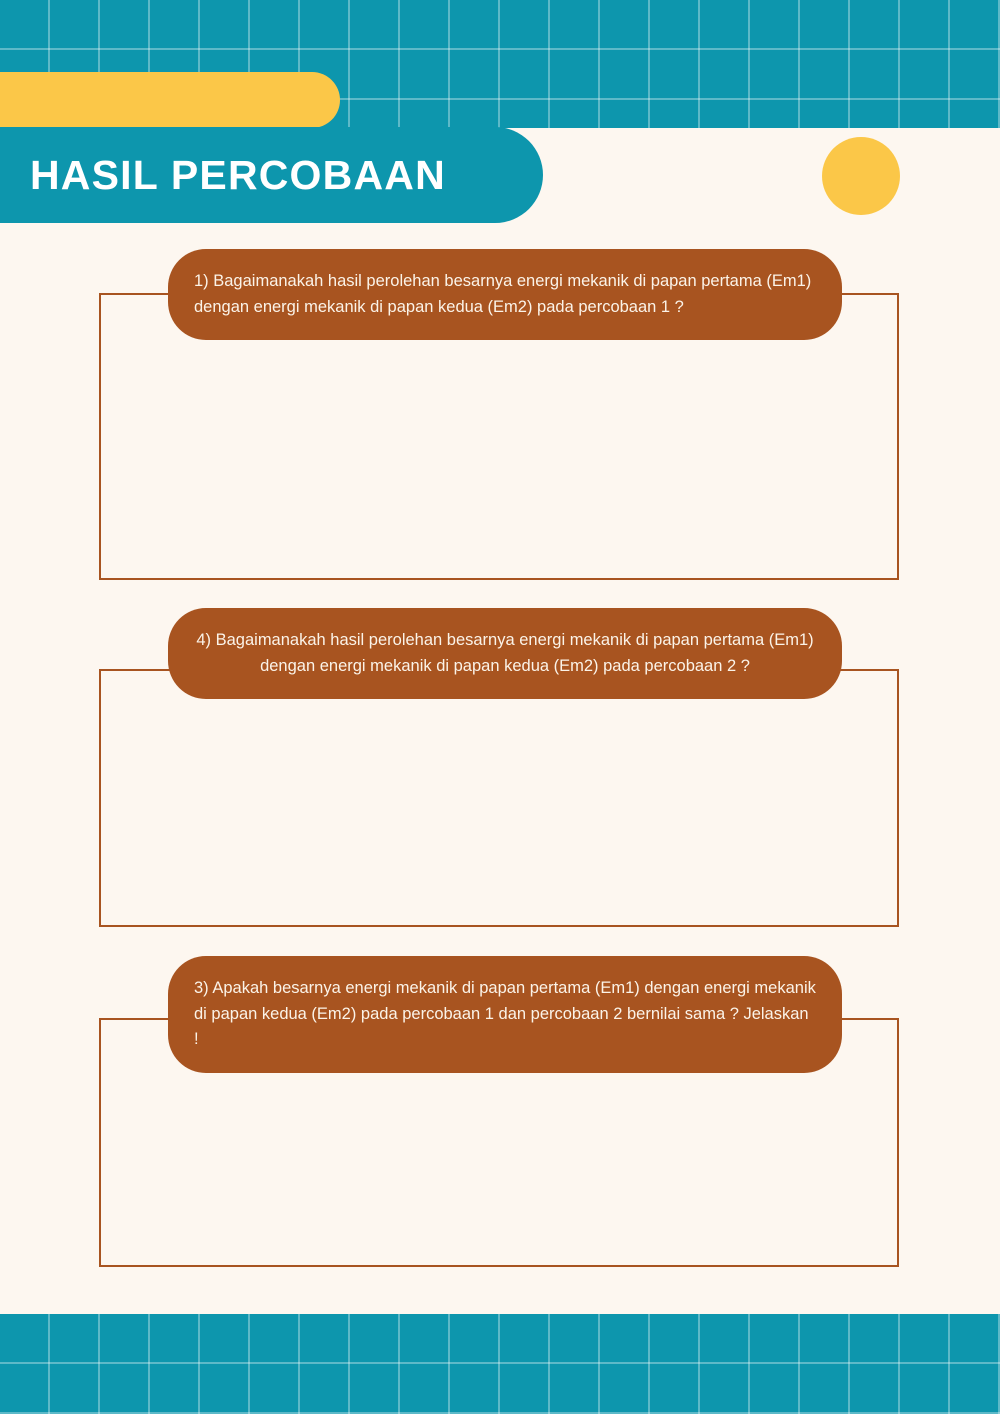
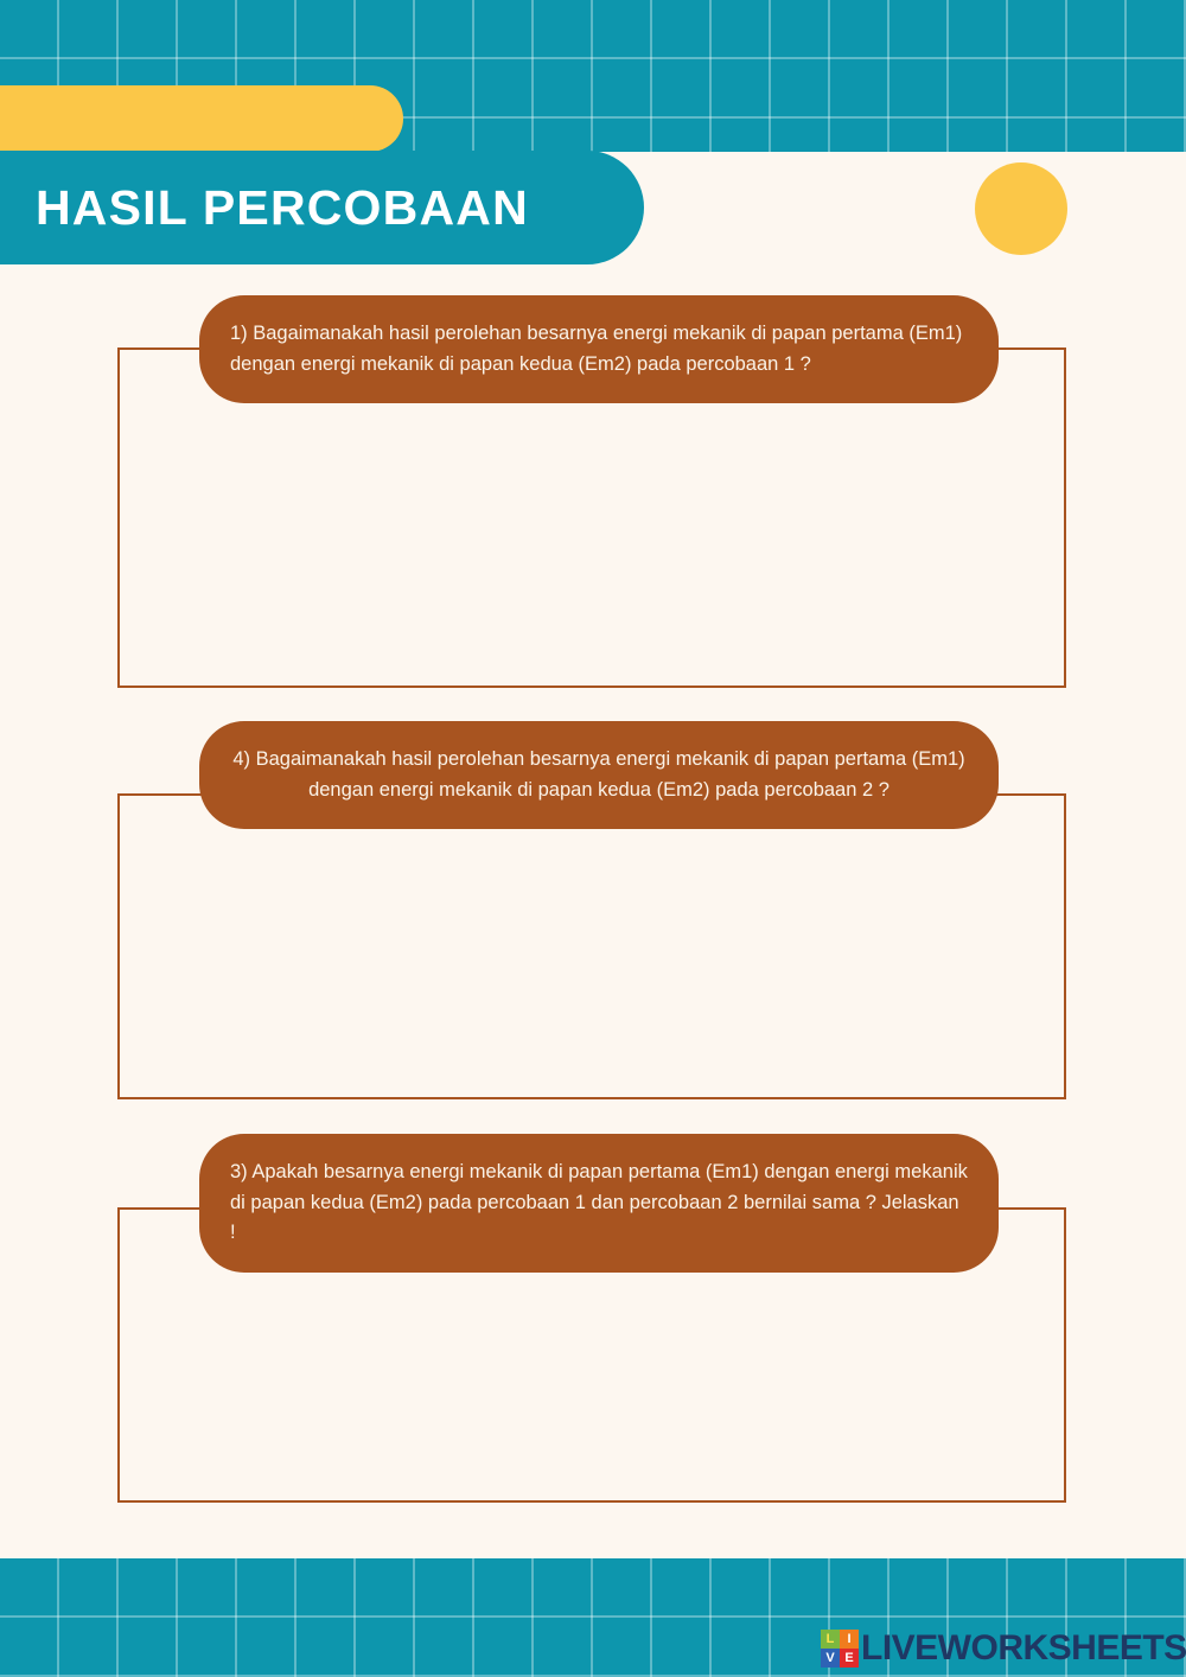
  HASIL PERCOBAAN
  1) Bagaimanakah hasil perolehan besarnya energi mekanik di papan pertama (Em1) dengan energi mekanik di papan kedua (Em2) pada percobaan 1 ?
  4) Bagaimanakah hasil perolehan besarnya energi mekanik di papan pertama (Em1) dengan energi mekanik di papan kedua (Em2) pada percobaan 2 ?
  3) Apakah besarnya energi mekanik di papan pertama (Em1) dengan energi mekanik di papan kedua (Em2) pada percobaan 1 dan percobaan 2 bernilai sama ? Jelaskan !
+ L
+ I
+ V
+ E
+ LIVEWORKSHEETS
